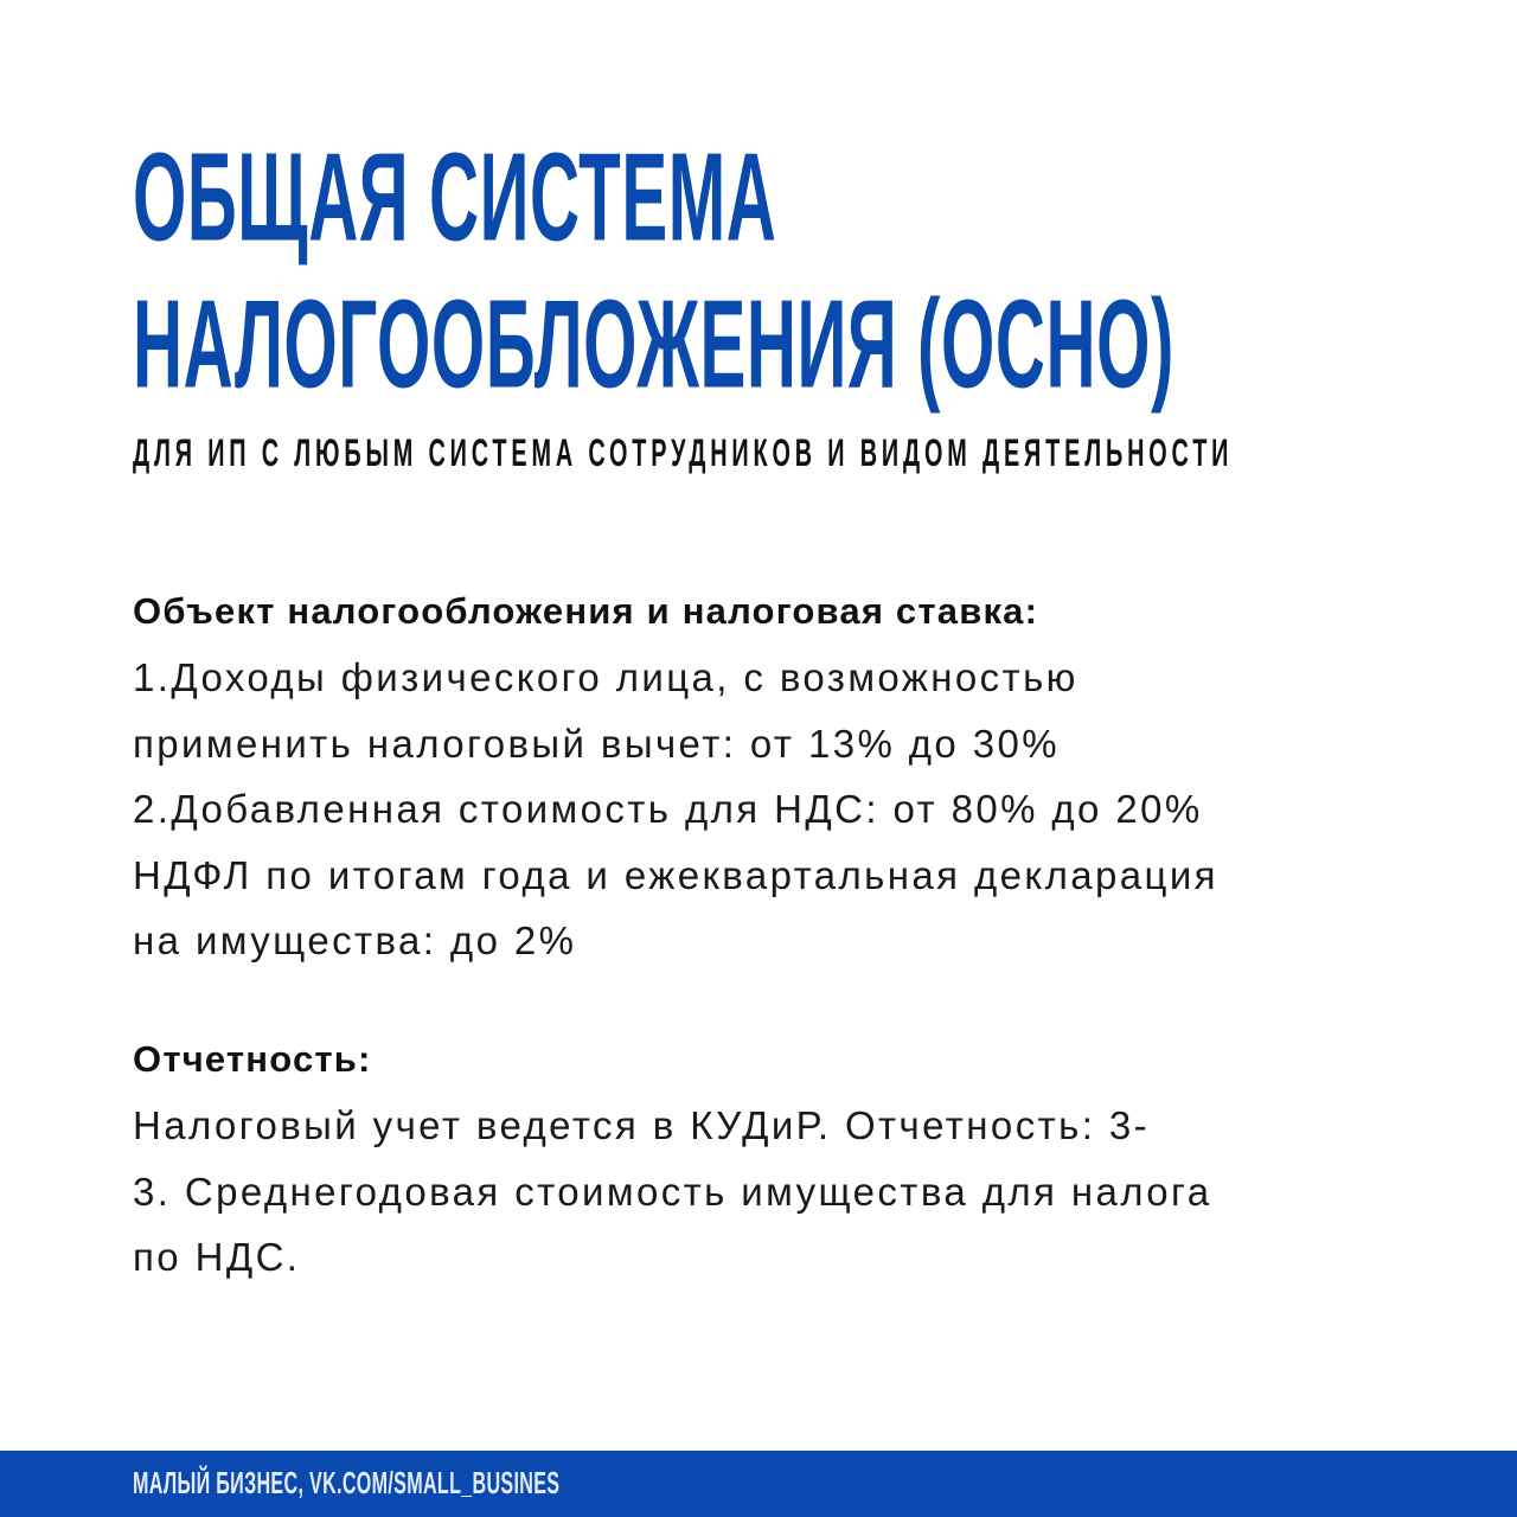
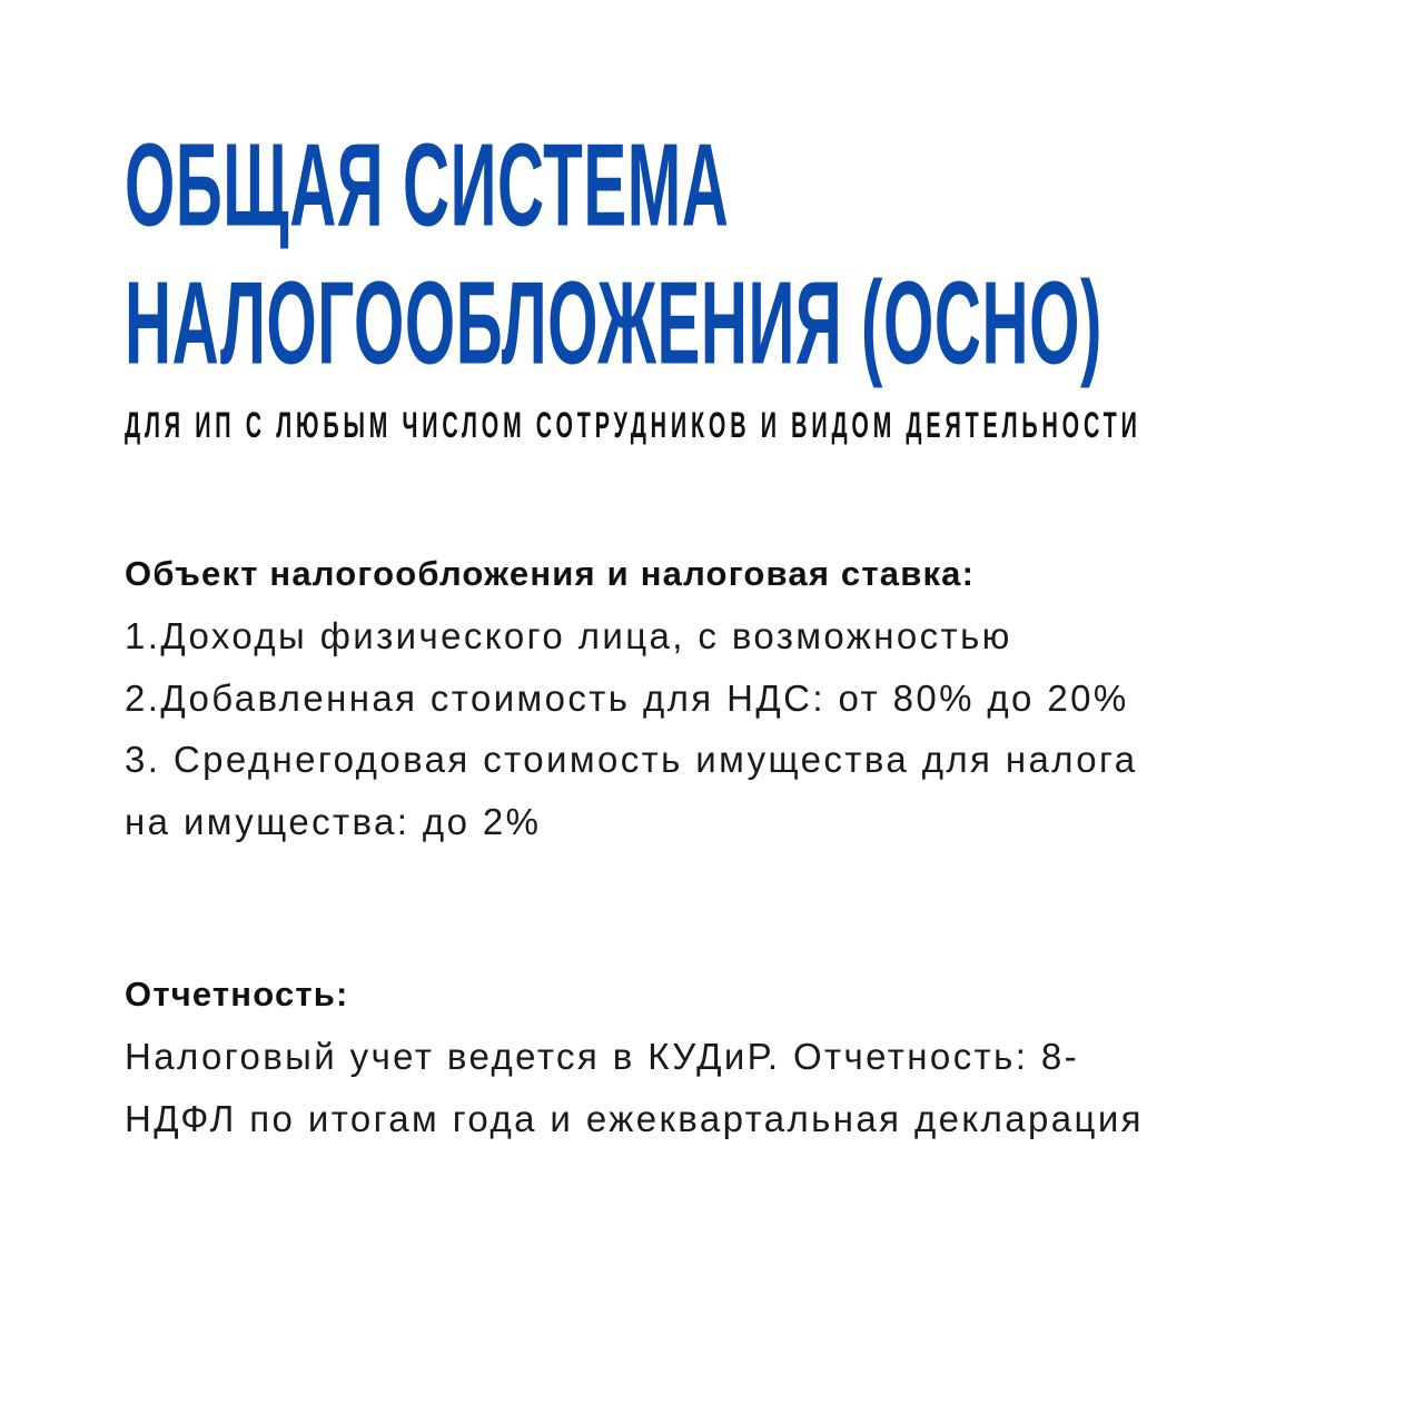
  ОБЩАЯ СИСТЕМА
  НАЛОГООБЛОЖЕНИЯ (ОСНО)
- ДЛЯ ИП С ЛЮБЫМ СИСТЕМА СОТРУДНИКОВ И ВИДОМ ДЕЯТЕЛЬНОСТИ
+ ДЛЯ ИП С ЛЮБЫМ ЧИСЛОМ СОТРУДНИКОВ И ВИДОМ ДЕЯТЕЛЬНОСТИ
  Объект налогообложения и налоговая ставка:
  1.Доходы физического лица, с возможностью
- применить налоговый вычет: от 13% до 30%
  2.Добавленная стоимость для НДС: от 80% до 20%
- НДФЛ по итогам года и ежеквартальная декларация
+ 3. Среднегодовая стоимость имущества для налога
  на имущества: до 2%
  Отчетность:
- Налоговый учет ведется в КУДиР. Отчетность: 3-
+ Налоговый учет ведется в КУДиР. Отчетность: 8-
- 3. Среднегодовая стоимость имущества для налога
+ НДФЛ по итогам года и ежеквартальная декларация
- по НДС.
- МАЛЫЙ БИЗНЕС, VK.COM/SMALL_BUSINES
